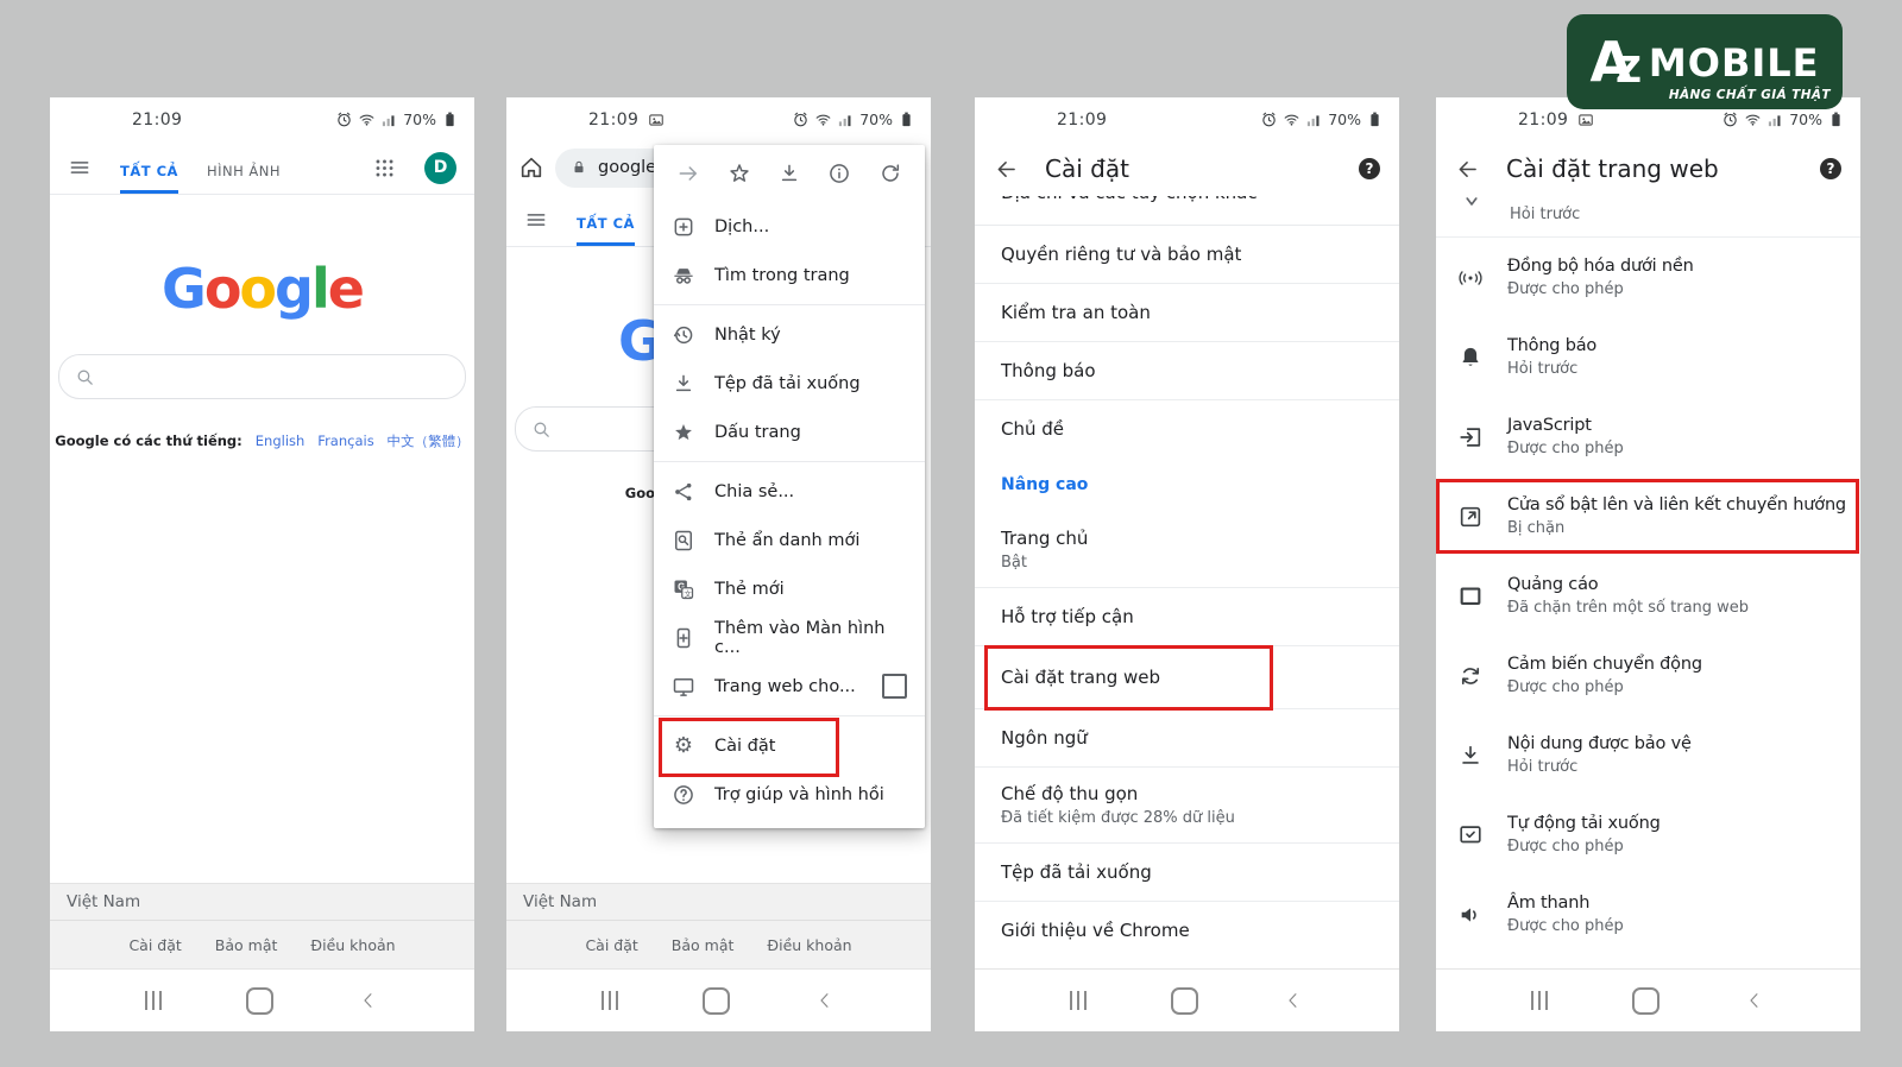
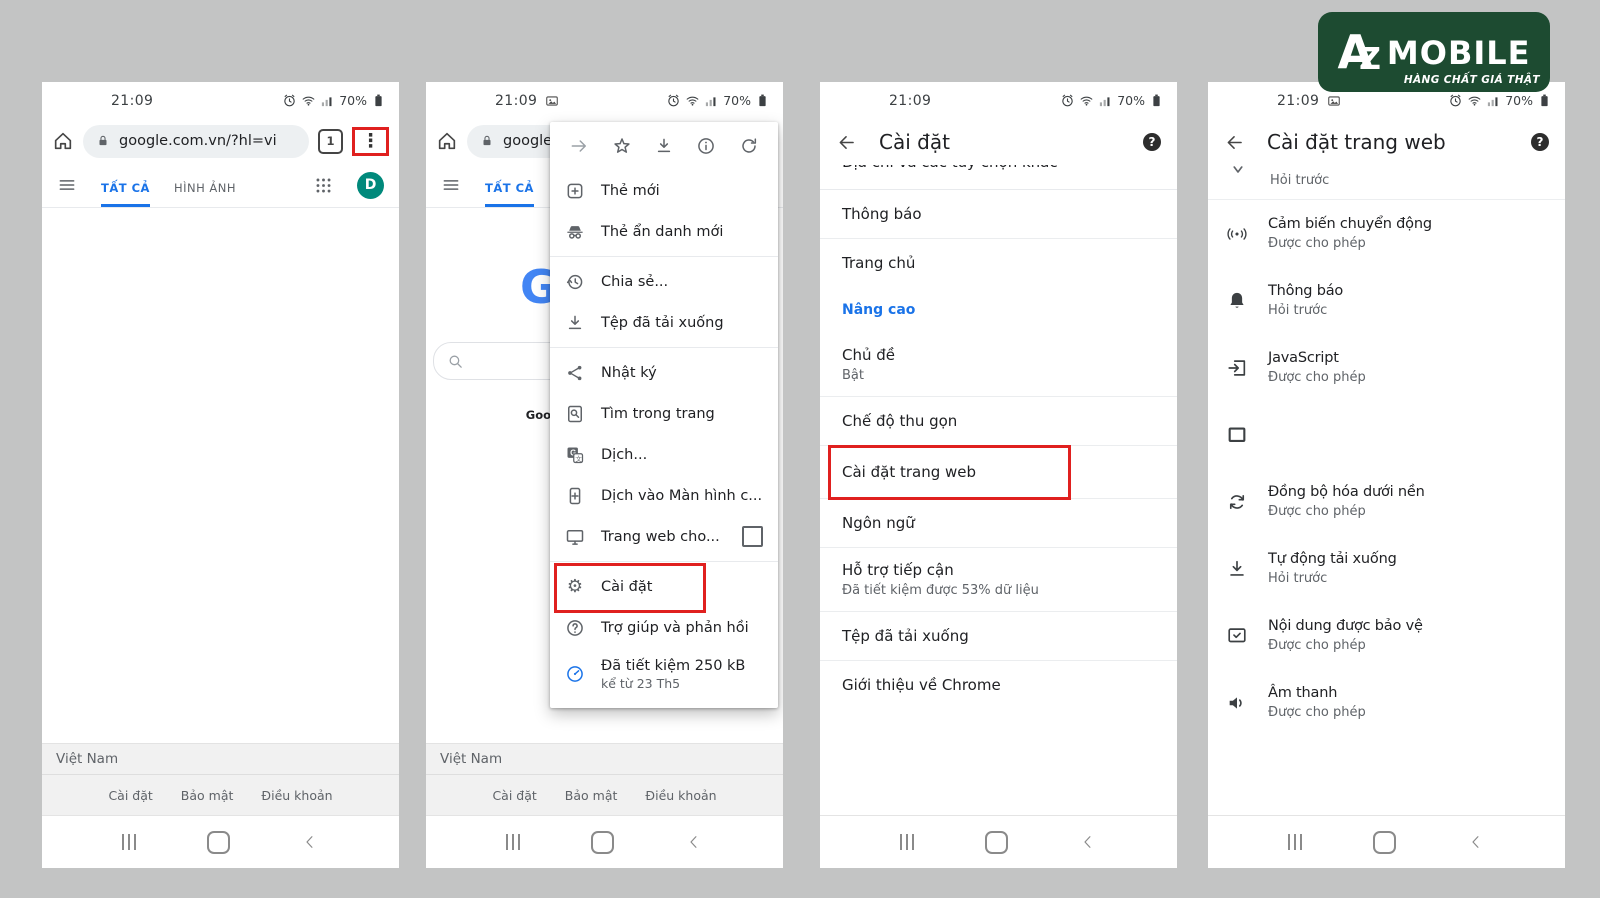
  21:09
  70%
+ google.com.vn/?hl=vi
+ 1
+ ⋮
  TẤT CẢ
  HÌNH ẢNH
  D
- Google
- Google có các thứ tiếng:
- English
- Français
- 中文（繁體）
  Việt Nam
  Cài đặt
  Bảo mật
  Điều khoản
  21:09
  70%
  google
  TẤT CẢ
  Việt Nam
  Cài đặt
  Bảo mật
  Điều khoản
- Dịch...
+ Thẻ mới
- Tìm trong trang
+ Thẻ ẩn danh mới
- Nhật ký
+ Chia sẻ...
  Tệp đã tải xuống
- Dấu trang
- Chia sẻ...
+ Nhật ký
- Thẻ ẩn danh mới
+ Tìm trong trang
- Thẻ mới
+ Dịch...
- Thêm vào Màn hình c...
+ Dịch vào Màn hình c...
  Trang web cho...
  ⚙
  Cài đặt
- Trợ giúp và hình hồi
+ Trợ giúp và phản hồi
+ Đã tiết kiệm 250 kB
+ kể từ 23 Th5
  21:09
  70%
  Cài đặt
  ?
- Quyền riêng tư và bảo mật
- Kiểm tra an toàn
  Thông báo
- Chủ đề
+ Trang chủ
  Nâng cao
- Trang chủ
+ Chủ đề
  Bật
- Hỗ trợ tiếp cận
+ Chế độ thu gọn
  Cài đặt trang web
  Ngôn ngữ
- Chế độ thu gọn
+ Hỗ trợ tiếp cận
- Đã tiết kiệm được 28% dữ liệu
+ Đã tiết kiệm được 53% dữ liệu
  Tệp đã tải xuống
  Giới thiệu về Chrome
  21:09
  70%
  Cài đặt trang web
  ?
  Hỏi trước
- Đồng bộ hóa dưới nền
+ Cảm biến chuyển động
  Được cho phép
  Thông báo
  Hỏi trước
  JavaScript
  Được cho phép
- Cửa sổ bật lên và liên kết chuyển hướng
- Bị chặn
- Quảng cáo
- Đã chặn trên một số trang web
- Cảm biến chuyển động
+ Đồng bộ hóa dưới nền
  Được cho phép
- Nội dung được bảo vệ
+ Tự động tải xuống
  Hỏi trước
- Tự động tải xuống
+ Nội dung được bảo vệ
  Được cho phép
  Âm thanh
  Được cho phép
  A
  Z
  MOBILE
  HÀNG CHẤT GIÁ THẬT
